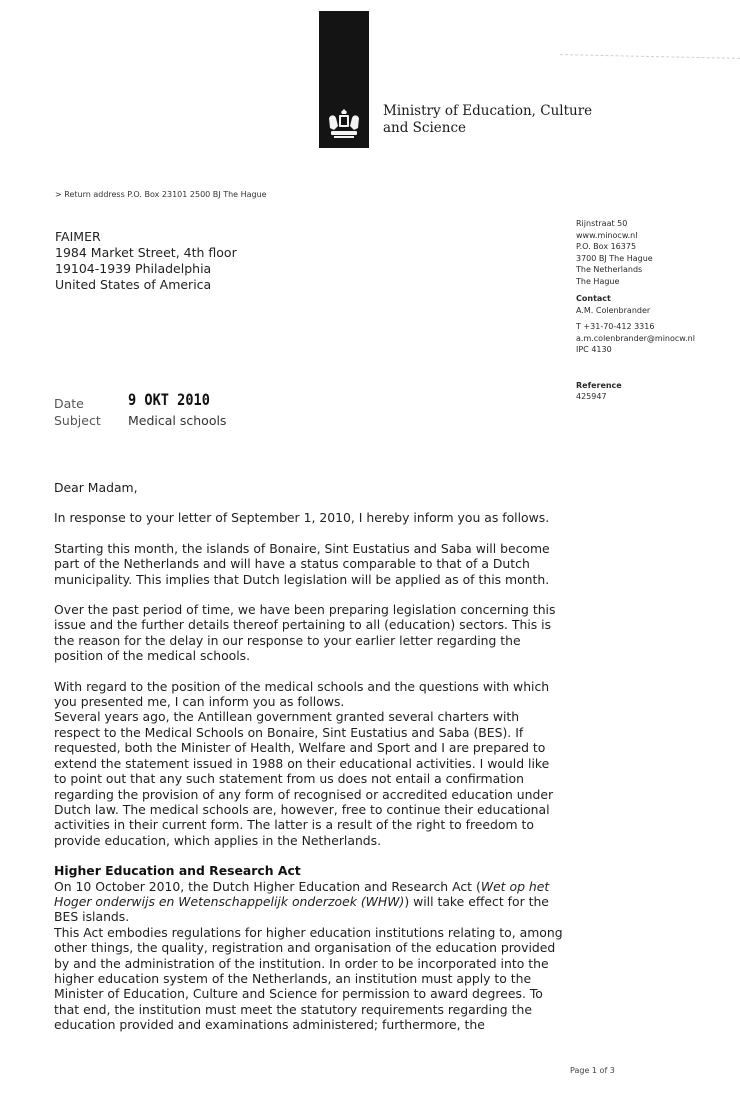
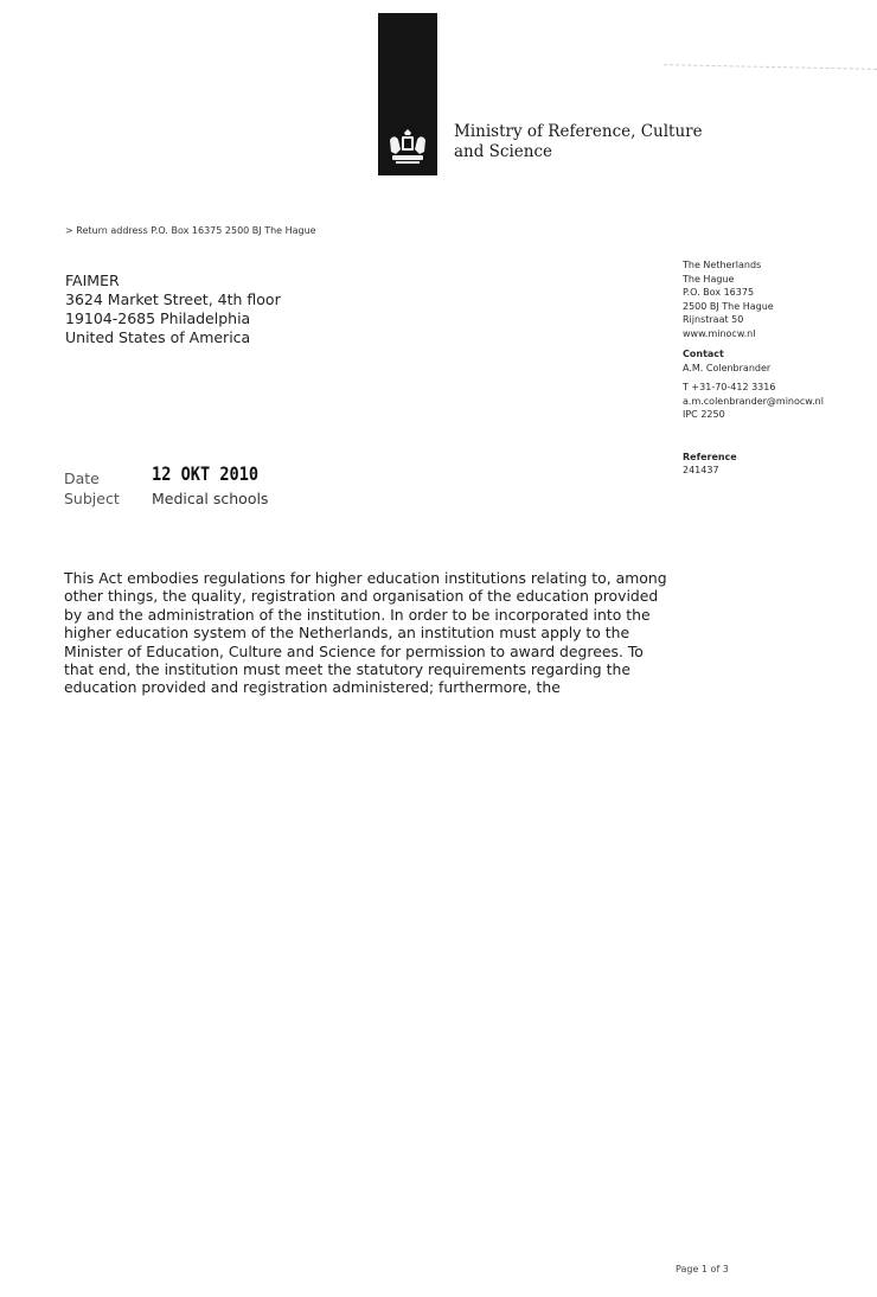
- Ministry of Education, Culture and Science
+ Ministry of Reference, Culture and Science
- > Return address P.O. Box 23101 2500 BJ The Hague
+ > Return address P.O. Box 16375 2500 BJ The Hague
  FAIMER
- 1984 Market Street, 4th floor
+ 3624 Market Street, 4th floor
- 19104-1939 Philadelphia
+ 19104-2685 Philadelphia
  United States of America
- Rijnstraat 50
+ The Netherlands
- www.minocw.nl
+ The Hague
  P.O. Box 16375
- 3700 BJ The Hague
+ 2500 BJ The Hague
- The Netherlands
+ Rijnstraat 50
- The Hague
+ www.minocw.nl
  Contact
  A.M. Colenbrander
  T +31-70-412 3316
  a.m.colenbrander@minocw.nl
- IPC 4130
+ IPC 2250
  Reference
- 425947
+ 241437
  Date
- 9 OKT 2010
+ 12 OKT 2010
  Subject
  Medical schools
- Dear Madam,
- In response to your letter of September 1, 2010, I hereby inform you as follows.
- Starting this month, the islands of Bonaire, Sint Eustatius and Saba will become part of the Netherlands and will have a status comparable to that of a Dutch municipality. This implies that Dutch legislation will be applied as of this month.
- Over the past period of time, we have been preparing legislation concerning this issue and the further details thereof pertaining to all (education) sectors. This is the reason for the delay in our response to your earlier letter regarding the position of the medical schools.
- With regard to the position of the medical schools and the questions with which you presented me, I can inform you as follows.
- Several years ago, the Antillean government granted several charters with respect to the Medical Schools on Bonaire, Sint Eustatius and Saba (BES). If requested, both the Minister of Health, Welfare and Sport and I are prepared to extend the statement issued in 1988 on their educational activities. I would like to point out that any such statement from us does not entail a confirmation regarding the provision of any form of recognised or accredited education under Dutch law. The medical schools are, however, free to continue their educational activities in their current form. The latter is a result of the right to freedom to provide education, which applies in the Netherlands.
- Higher Education and Research Act
- On 10 October 2010, the Dutch Higher Education and Research Act (Wet op het Hoger onderwijs en Wetenschappelijk onderzoek (WHW)) will take effect for the BES islands.
- This Act embodies regulations for higher education institutions relating to, among other things, the quality, registration and organisation of the education provided by and the administration of the institution. In order to be incorporated into the higher education system of the Netherlands, an institution must apply to the Minister of Education, Culture and Science for permission to award degrees. To that end, the institution must meet the statutory requirements regarding the education provided and examinations administered; furthermore, the
+ This Act embodies regulations for higher education institutions relating to, among other things, the quality, registration and organisation of the education provided by and the administration of the institution. In order to be incorporated into the higher education system of the Netherlands, an institution must apply to the Minister of Education, Culture and Science for permission to award degrees. To that end, the institution must meet the statutory requirements regarding the education provided and registration administered; furthermore, the
  Page 1 of 3
